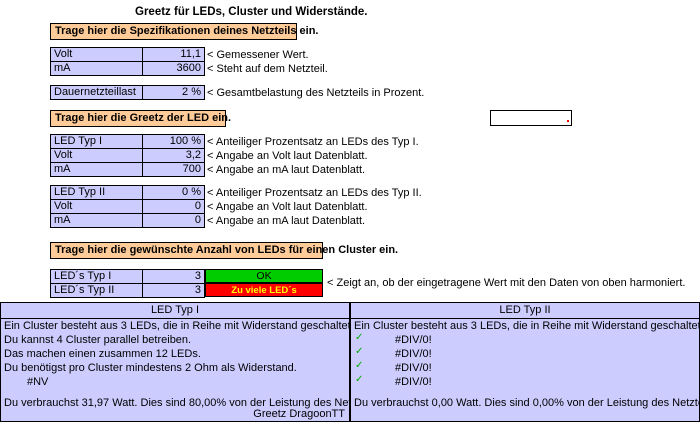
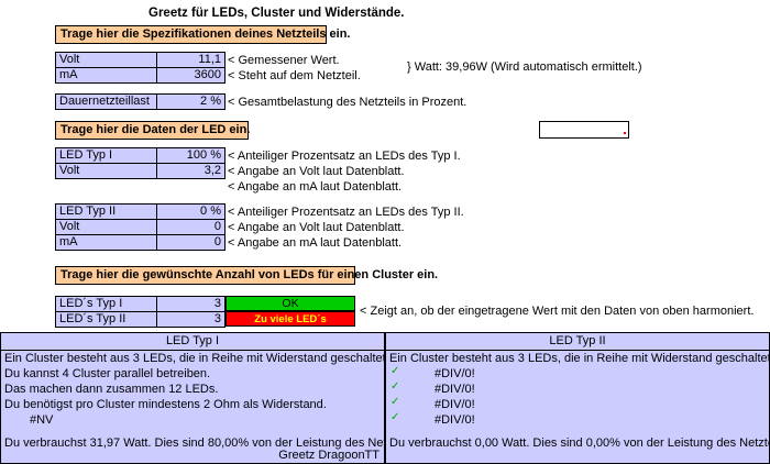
  Greetz für LEDs, Cluster und Widerstände.
  Trage hier die Spezifikationen deines Netzteils ein.
  Volt	11,1
  mA	3600
  < Gemessener Wert.
  < Steht auf dem Netzteil.
+ } Watt: 39,96W (Wird automatisch ermittelt.)
  Dauernetzteillast	2 %
  < Gesamtbelastung des Netzteils in Prozent.
- Trage hier die Greetz der LED ein.
+ Trage hier die Daten der LED ein.
  LED Typ I	100 %
  Volt	3,2
- mA	700
  < Anteiliger Prozentsatz an LEDs des Typ I.
  < Angabe an Volt laut Datenblatt.
  < Angabe an mA laut Datenblatt.
  LED Typ II	0 %
  Volt	0
  mA	0
  < Anteiliger Prozentsatz an LEDs des Typ II.
  < Angabe an Volt laut Datenblatt.
  < Angabe an mA laut Datenblatt.
  Trage hier die gewünschte Anzahl von LEDs für einen Cluster ein.
  LED´s Typ I	3
  LED´s Typ II	3
  OK
  Zu viele LED´s
  < Zeigt an, ob der eingetragene Wert mit den Daten von oben harmoniert.
  LED Typ I
  Ein Cluster besteht aus 3 LEDs, die in Reihe mit Widerstand geschalte
  Du kannst 4 Cluster parallel betreiben.
- Das machen einen zusammen 12 LEDs.
+ Das machen dann zusammen 12 LEDs.
  Du benötigst pro Cluster mindestens 2 Ohm als Widerstand.
  #NV
  Du verbrauchst 31,97 Watt. Dies sind 80,00% von der Leistung des Ne
  Greetz DragoonTT
  LED Typ II
  Ein Cluster besteht aus 3 LEDs, die in Reihe mit Widerstand geschalte
  #DIV/0!
  #DIV/0!
  #DIV/0!
  #DIV/0!
  Du verbrauchst 0,00 Watt. Dies sind 0,00% von der Leistung des Netzt
  ✓
  ✓
  ✓
  ✓
